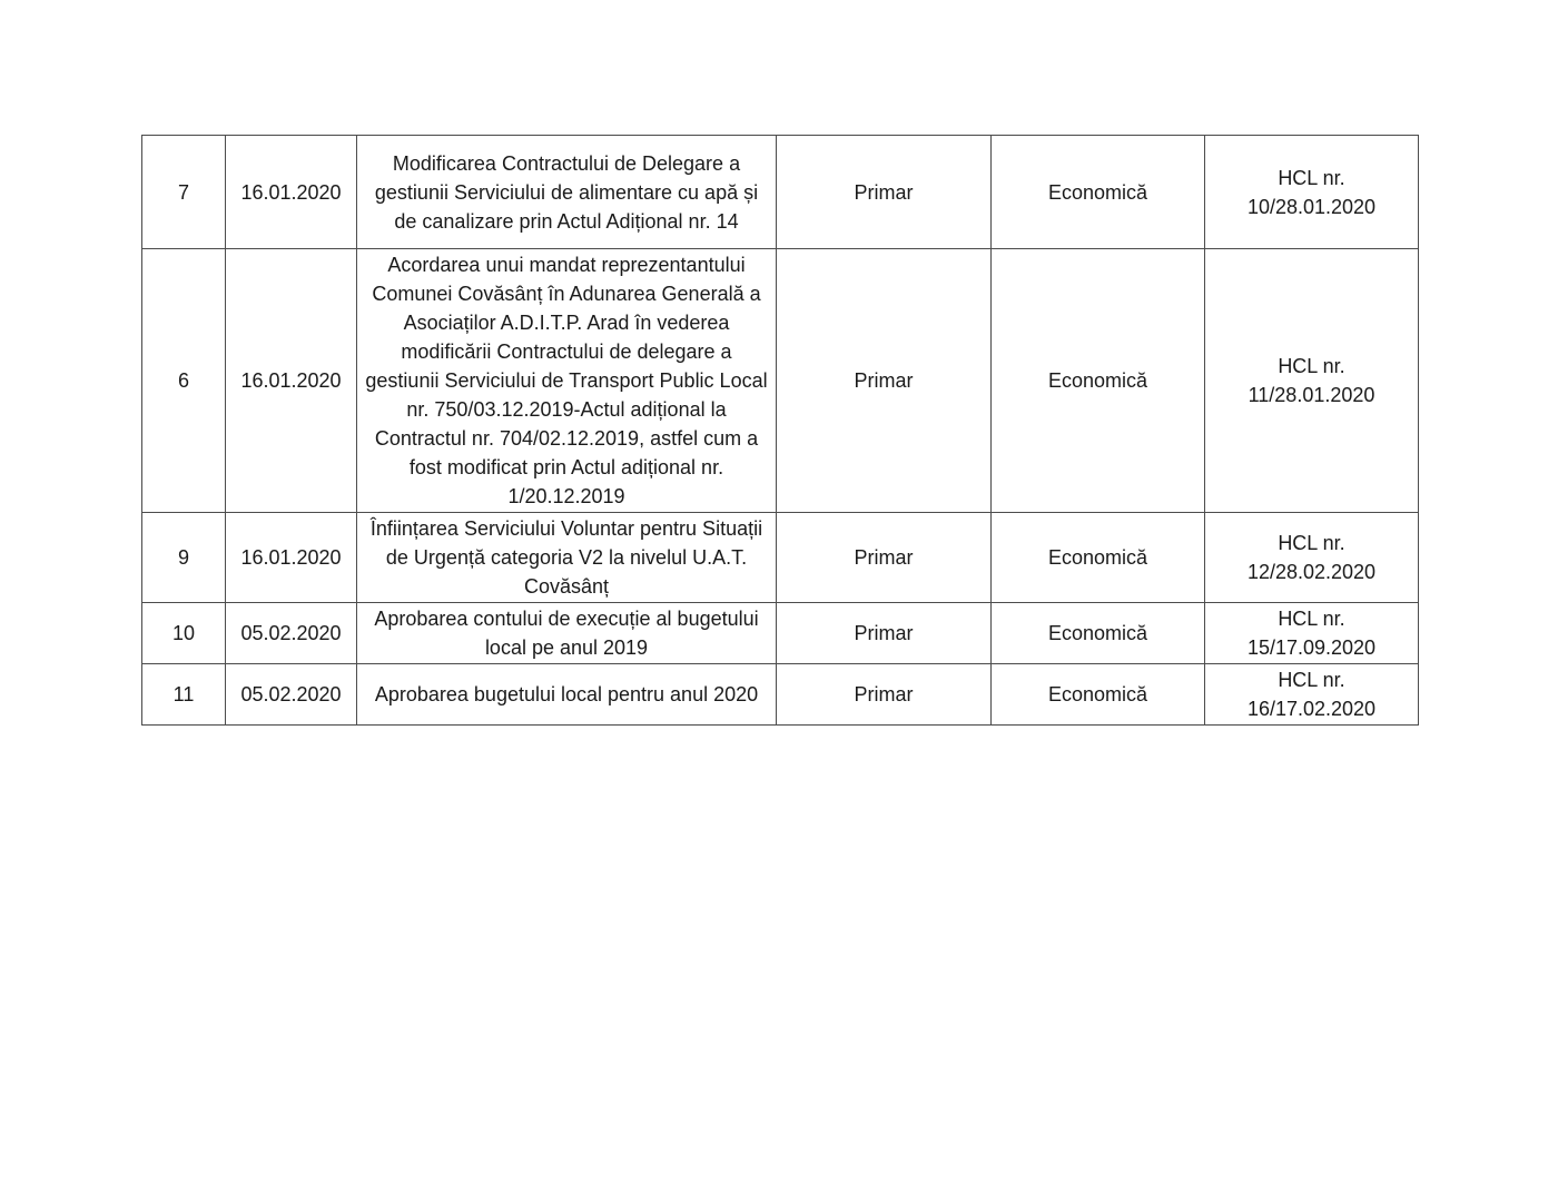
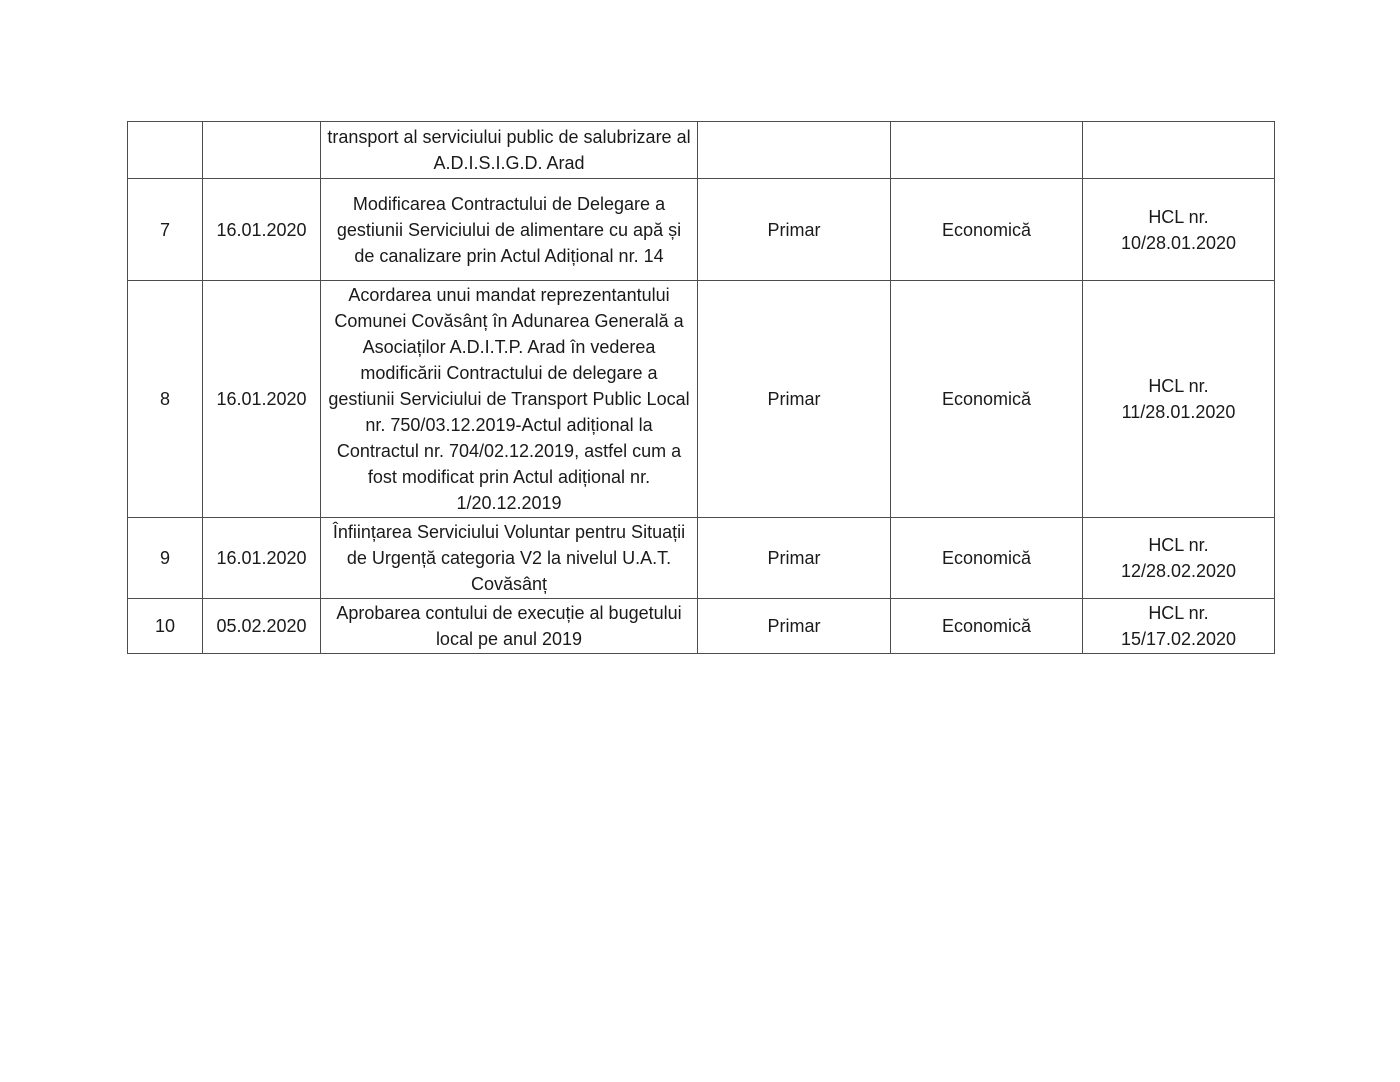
+ 		transport al serviciului public de salubrizare al A.D.I.S.I.G.D. Arad
  7	16.01.2020	Modificarea Contractului de Delegare a gestiunii Serviciului de alimentare cu apă și de canalizare prin Actul Adițional nr. 14	Primar	Economică	HCL nr. 10/28.01.2020
- 6	16.01.2020	Acordarea unui mandat reprezentantului Comunei Covăsânț în Adunarea Generală a Asociaților A.D.I.T.P. Arad în vederea modificării Contractului de delegare a gestiunii Serviciului de Transport Public Local nr. 750/03.12.2019-Actul adițional la Contractul nr. 704/02.12.2019, astfel cum a fost modificat prin Actul adițional nr. 1/20.12.2019	Primar	Economică	HCL nr. 11/28.01.2020
+ 8	16.01.2020	Acordarea unui mandat reprezentantului Comunei Covăsânț în Adunarea Generală a Asociaților A.D.I.T.P. Arad în vederea modificării Contractului de delegare a gestiunii Serviciului de Transport Public Local nr. 750/03.12.2019-Actul adițional la Contractul nr. 704/02.12.2019, astfel cum a fost modificat prin Actul adițional nr. 1/20.12.2019	Primar	Economică	HCL nr. 11/28.01.2020
  9	16.01.2020	Înființarea Serviciului Voluntar pentru Situații de Urgență categoria V2 la nivelul U.A.T. Covăsânț	Primar	Economică	HCL nr. 12/28.02.2020
- 10	05.02.2020	Aprobarea contului de execuție al bugetului local pe anul 2019	Primar	Economică	HCL nr. 15/17.09.2020
+ 10	05.02.2020	Aprobarea contului de execuție al bugetului local pe anul 2019	Primar	Economică	HCL nr. 15/17.02.2020
- 11	05.02.2020	Aprobarea bugetului local pentru anul 2020	Primar	Economică	HCL nr. 16/17.02.2020
